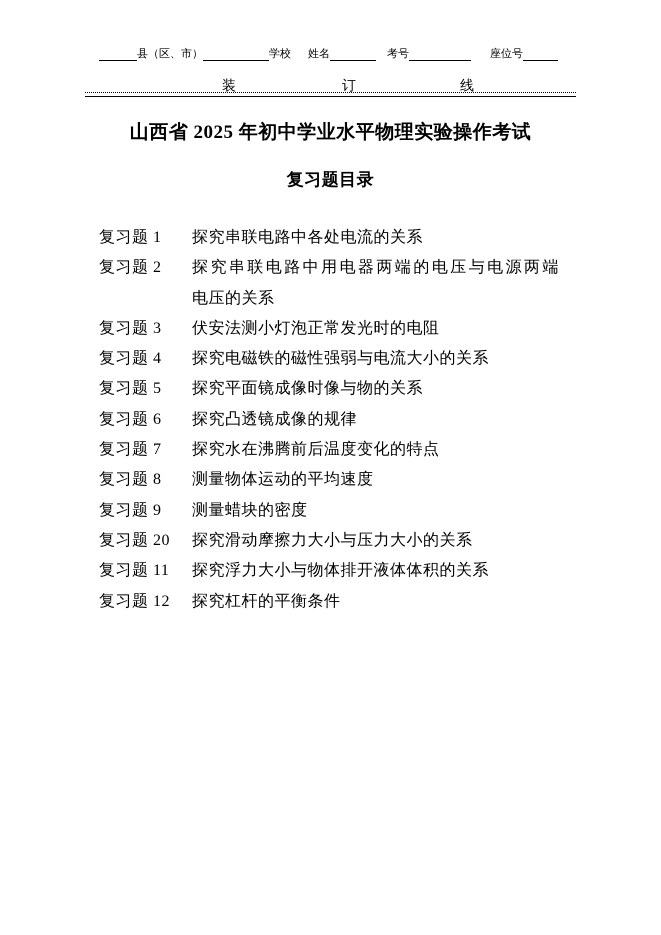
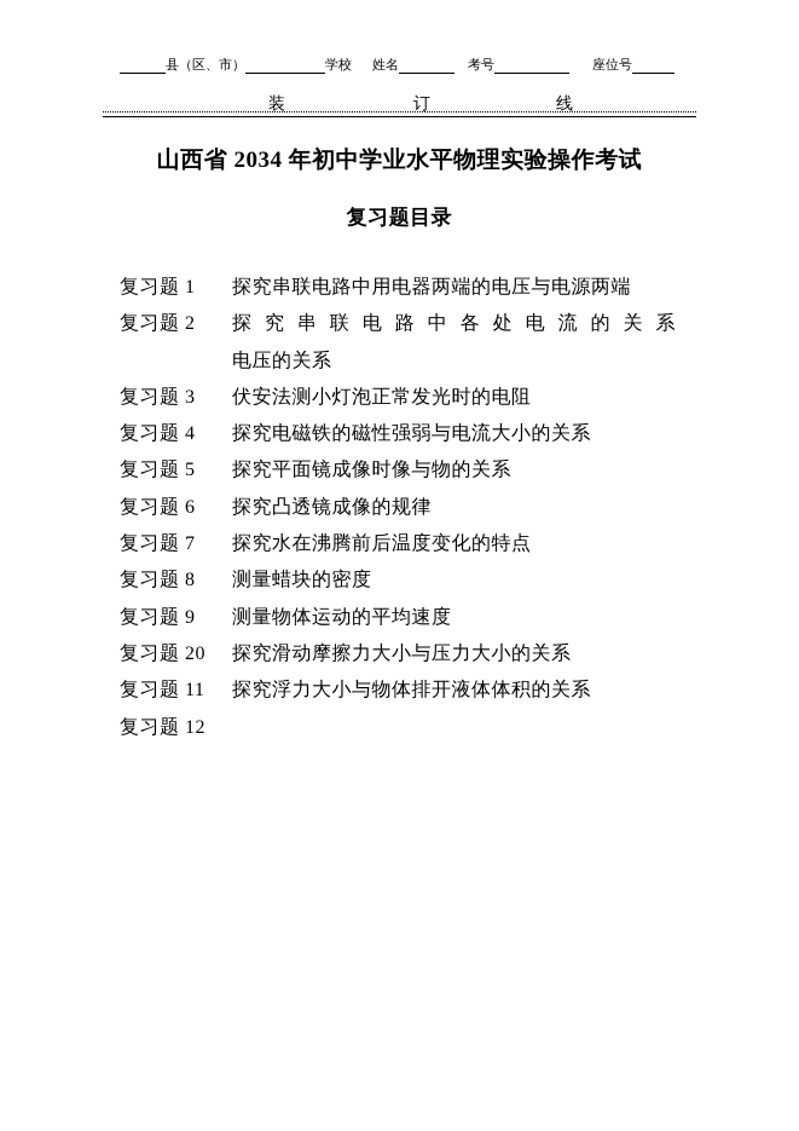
  县（区、市）
  学校
  姓名
  考号
  座位号
  装
  订
  线
- 山西省 2025 年初中学业水平物理实验操作考试
+ 山西省 2034 年初中学业水平物理实验操作考试
  复习题目录
  复习题 1
- 探究串联电路中各处电流的关系
+ 探究串联电路中用电器两端的电压与电源两端
  复习题 2
- 探究串联电路中用电器两端的电压与电源两端
+ 探究串联电路中各处电流的关系
  电压的关系
  复习题 3
  伏安法测小灯泡正常发光时的电阻
  复习题 4
  探究电磁铁的磁性强弱与电流大小的关系
  复习题 5
  探究平面镜成像时像与物的关系
  复习题 6
  探究凸透镜成像的规律
  复习题 7
  探究水在沸腾前后温度变化的特点
  复习题 8
- 测量物体运动的平均速度
+ 测量蜡块的密度
  复习题 9
- 测量蜡块的密度
+ 测量物体运动的平均速度
  复习题 20
  探究滑动摩擦力大小与压力大小的关系
  复习题 11
  探究浮力大小与物体排开液体体积的关系
  复习题 12
- 探究杠杆的平衡条件
